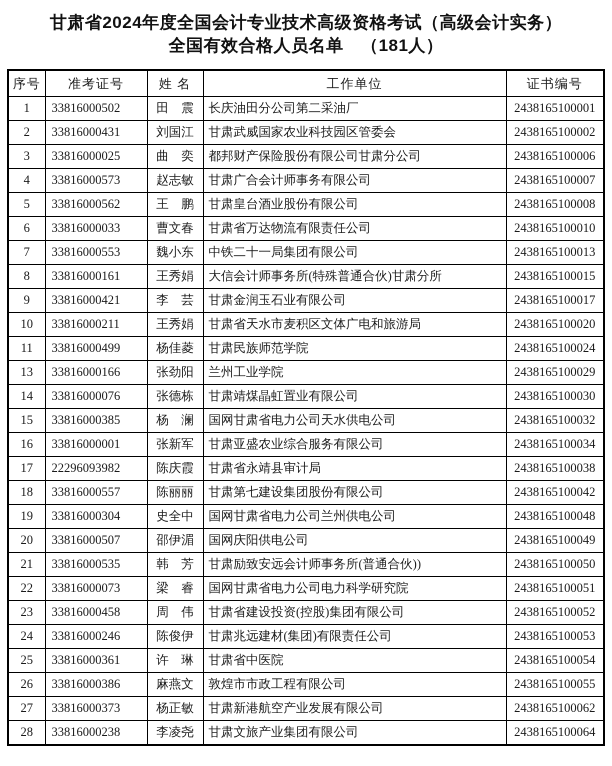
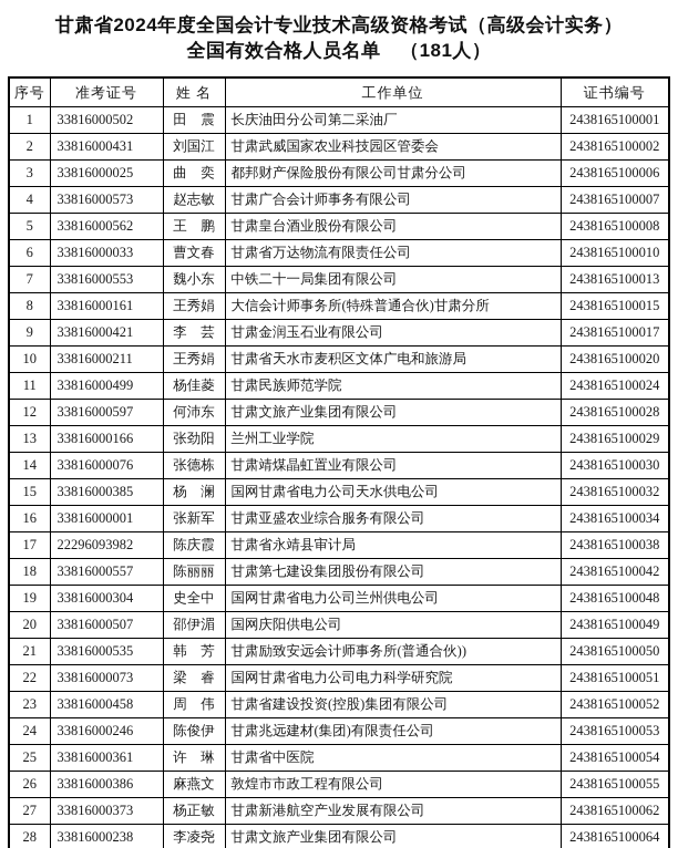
  甘肃省2024年度全国会计专业技术高级资格考试（高级会计实务）
  全国有效合格人员名单 （181人）
  序号	准考证号	姓 名	工作单位	证书编号
  1	33816000502	田 震	长庆油田分公司第二采油厂	2438165100001
  2	33816000431	刘国江	甘肃武威国家农业科技园区管委会	2438165100002
  3	33816000025	曲 奕	都邦财产保险股份有限公司甘肃分公司	2438165100006
  4	33816000573	赵志敏	甘肃广合会计师事务有限公司	2438165100007
  5	33816000562	王 鹏	甘肃皇台酒业股份有限公司	2438165100008
  6	33816000033	曹文春	甘肃省万达物流有限责任公司	2438165100010
  7	33816000553	魏小东	中铁二十一局集团有限公司	2438165100013
  8	33816000161	王秀娟	大信会计师事务所(特殊普通合伙)甘肃分所	2438165100015
  9	33816000421	李 芸	甘肃金润玉石业有限公司	2438165100017
  10	33816000211	王秀娟	甘肃省天水市麦积区文体广电和旅游局	2438165100020
  11	33816000499	杨佳菱	甘肃民族师范学院	2438165100024
+ 12	33816000597	何沛东	甘肃文旅产业集团有限公司	2438165100028
  13	33816000166	张劲阳	兰州工业学院	2438165100029
  14	33816000076	张德栋	甘肃靖煤晶虹置业有限公司	2438165100030
  15	33816000385	杨 澜	国网甘肃省电力公司天水供电公司	2438165100032
  16	33816000001	张新军	甘肃亚盛农业综合服务有限公司	2438165100034
  17	22296093982	陈庆霞	甘肃省永靖县审计局	2438165100038
  18	33816000557	陈丽丽	甘肃第七建设集团股份有限公司	2438165100042
  19	33816000304	史全中	国网甘肃省电力公司兰州供电公司	2438165100048
  20	33816000507	邵伊湄	国网庆阳供电公司	2438165100049
  21	33816000535	韩 芳	甘肃励致安远会计师事务所(普通合伙))	2438165100050
  22	33816000073	梁 睿	国网甘肃省电力公司电力科学研究院	2438165100051
  23	33816000458	周 伟	甘肃省建设投资(控股)集团有限公司	2438165100052
  24	33816000246	陈俊伊	甘肃兆远建材(集团)有限责任公司	2438165100053
  25	33816000361	许 琳	甘肃省中医院	2438165100054
  26	33816000386	麻燕文	敦煌市市政工程有限公司	2438165100055
  27	33816000373	杨正敏	甘肃新港航空产业发展有限公司	2438165100062
  28	33816000238	李凌尧	甘肃文旅产业集团有限公司	2438165100064
